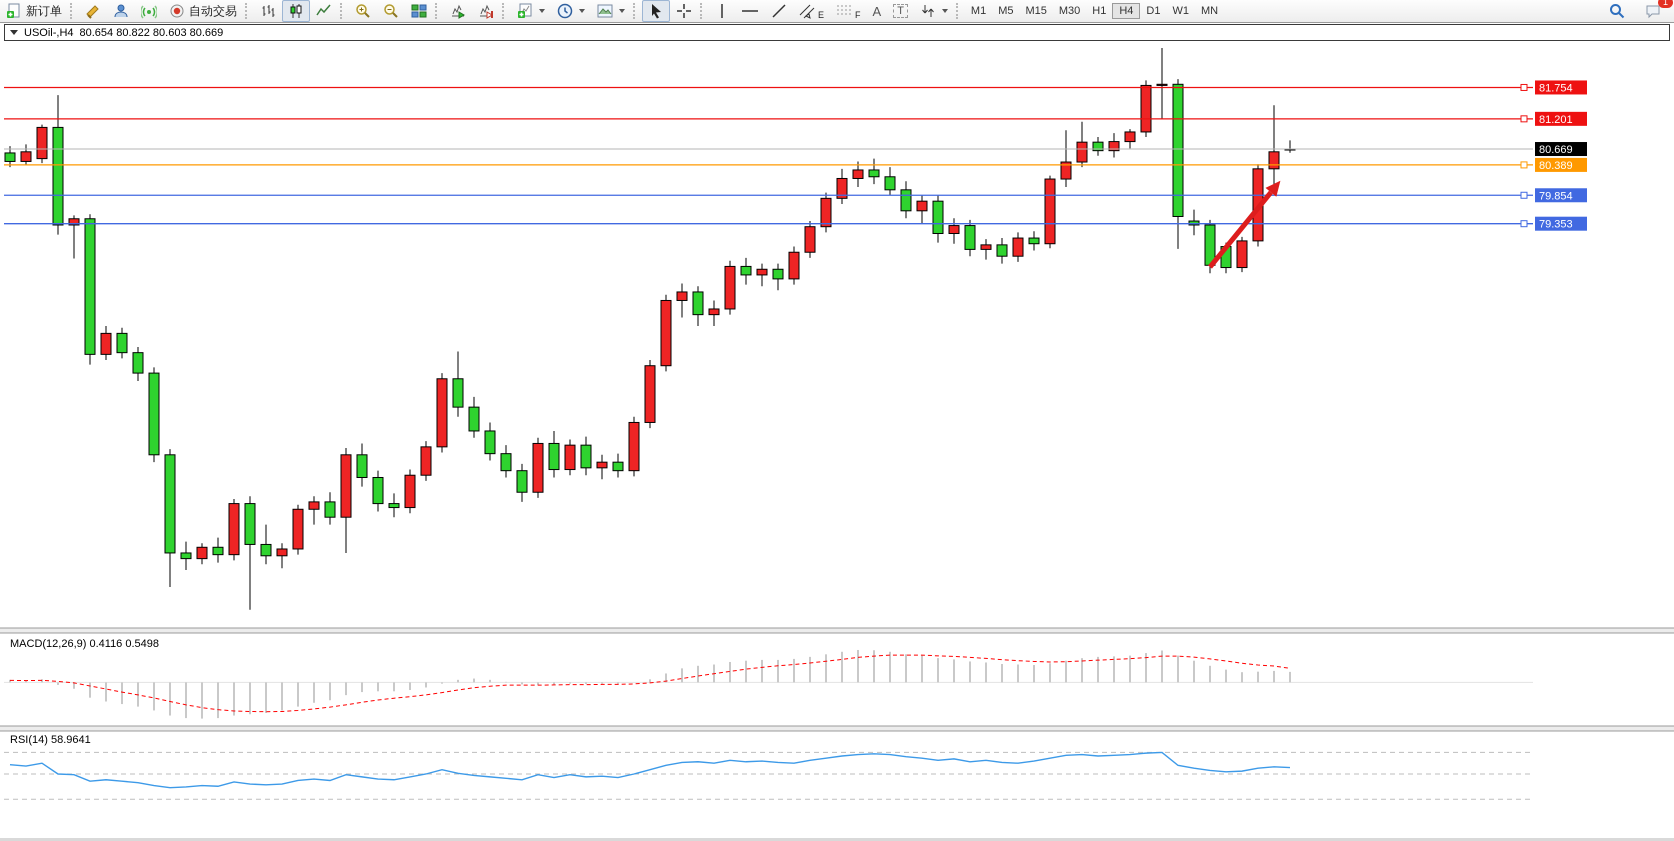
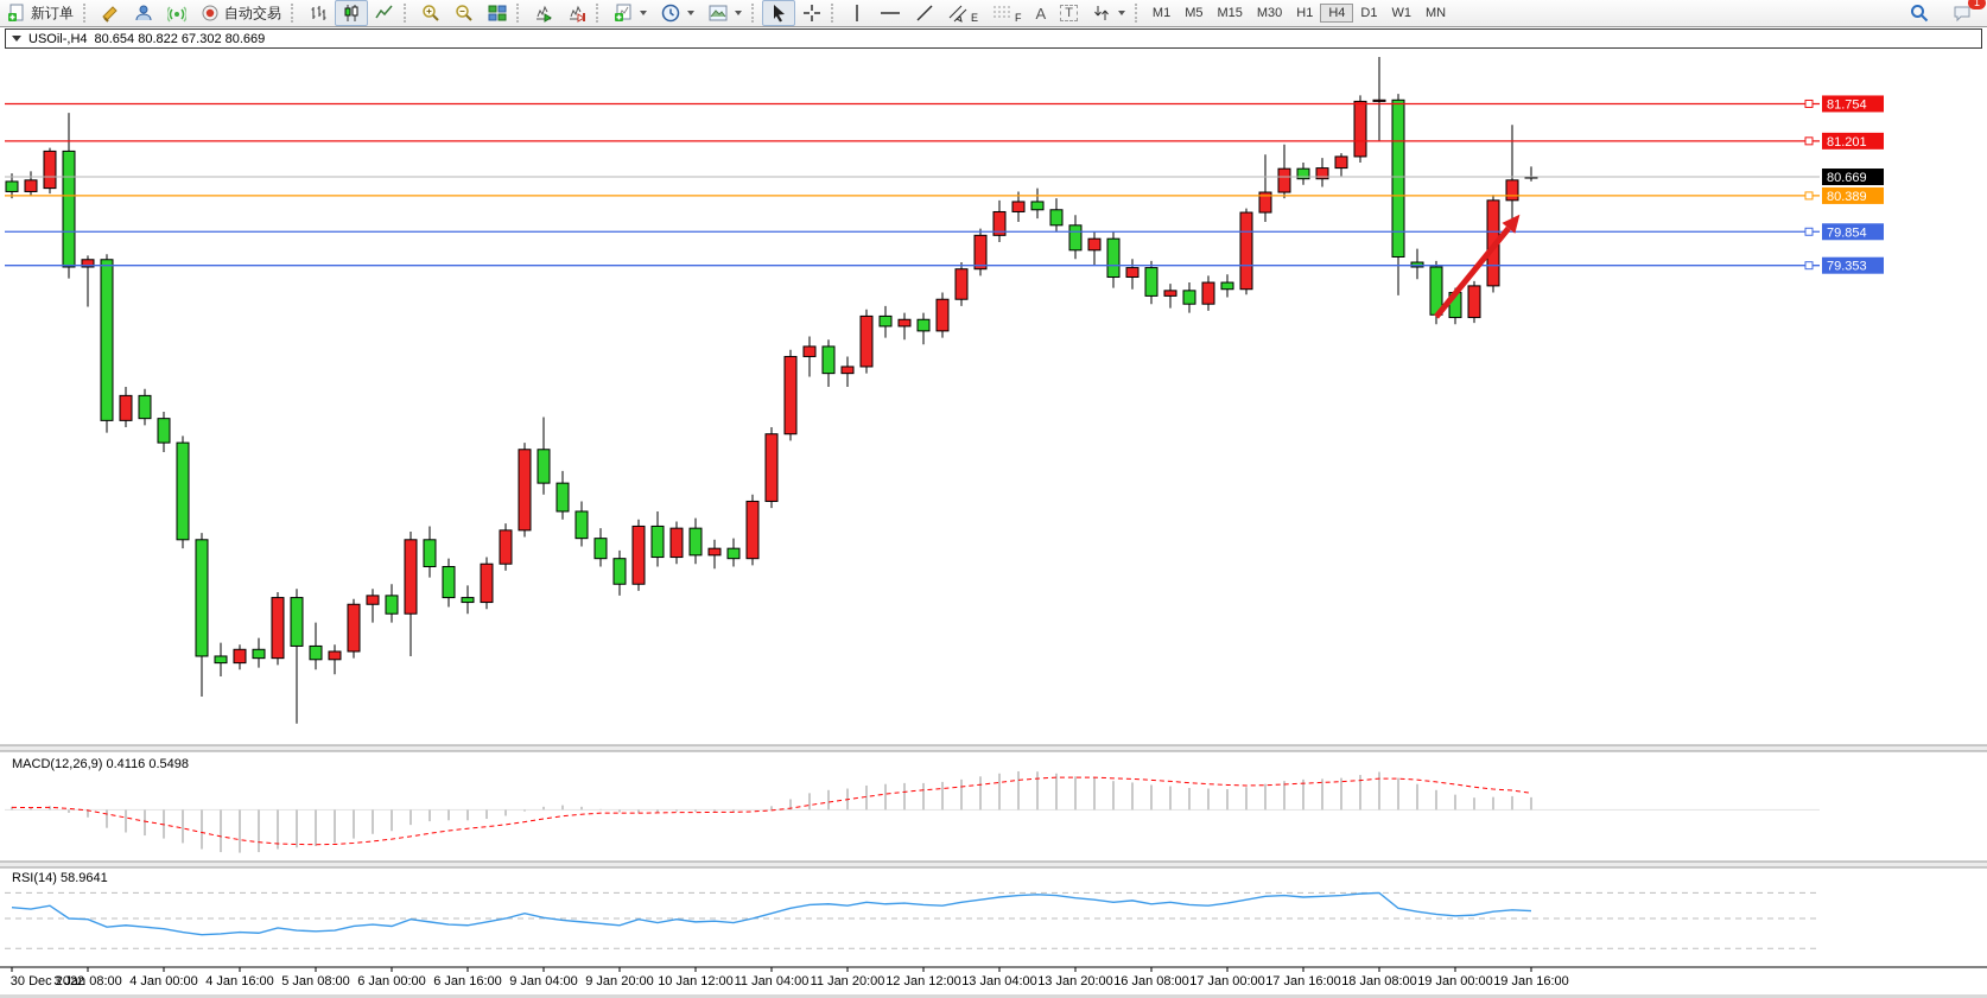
  新订单
  自动交易
  E
  F
  A
  T
  M1
  M5
  M15
  M30
  H1
  H4
  D1
  W1
  MN
  1
  USOil-,H4
- 80.654 80.822 80.603 80.669
+ 80.654 80.822 67.302 80.669
  MACD(12,26,9) 0.4116 0.5498
  RSI(14) 58.9641
  81.754
  81.201
  80.389
  79.854
  79.353
  80.669
+ 30 Dec 2022
+ 3 Jan 08:00
+ 4 Jan 00:00
+ 4 Jan 16:00
+ 5 Jan 08:00
+ 6 Jan 00:00
+ 6 Jan 16:00
+ 9 Jan 04:00
+ 9 Jan 20:00
+ 10 Jan 12:00
+ 11 Jan 04:00
+ 11 Jan 20:00
+ 12 Jan 12:00
+ 13 Jan 04:00
+ 13 Jan 20:00
+ 16 Jan 08:00
+ 17 Jan 00:00
+ 17 Jan 16:00
+ 18 Jan 08:00
+ 19 Jan 00:00
+ 19 Jan 16:00
